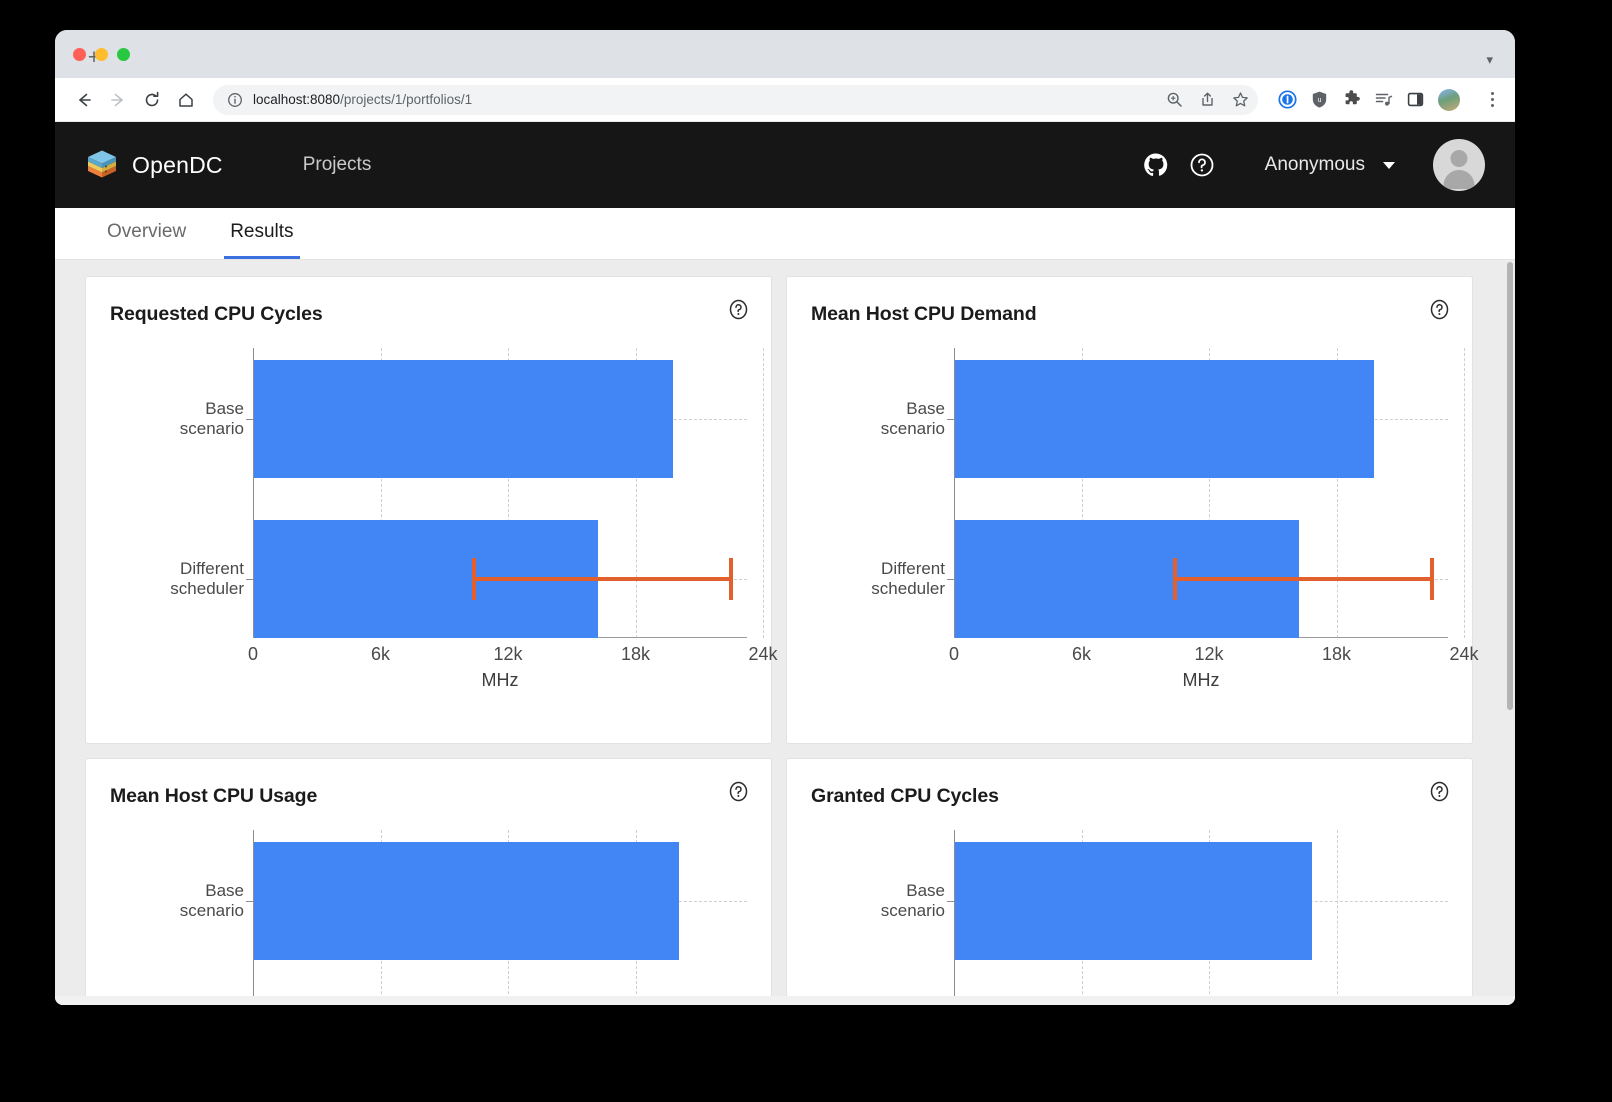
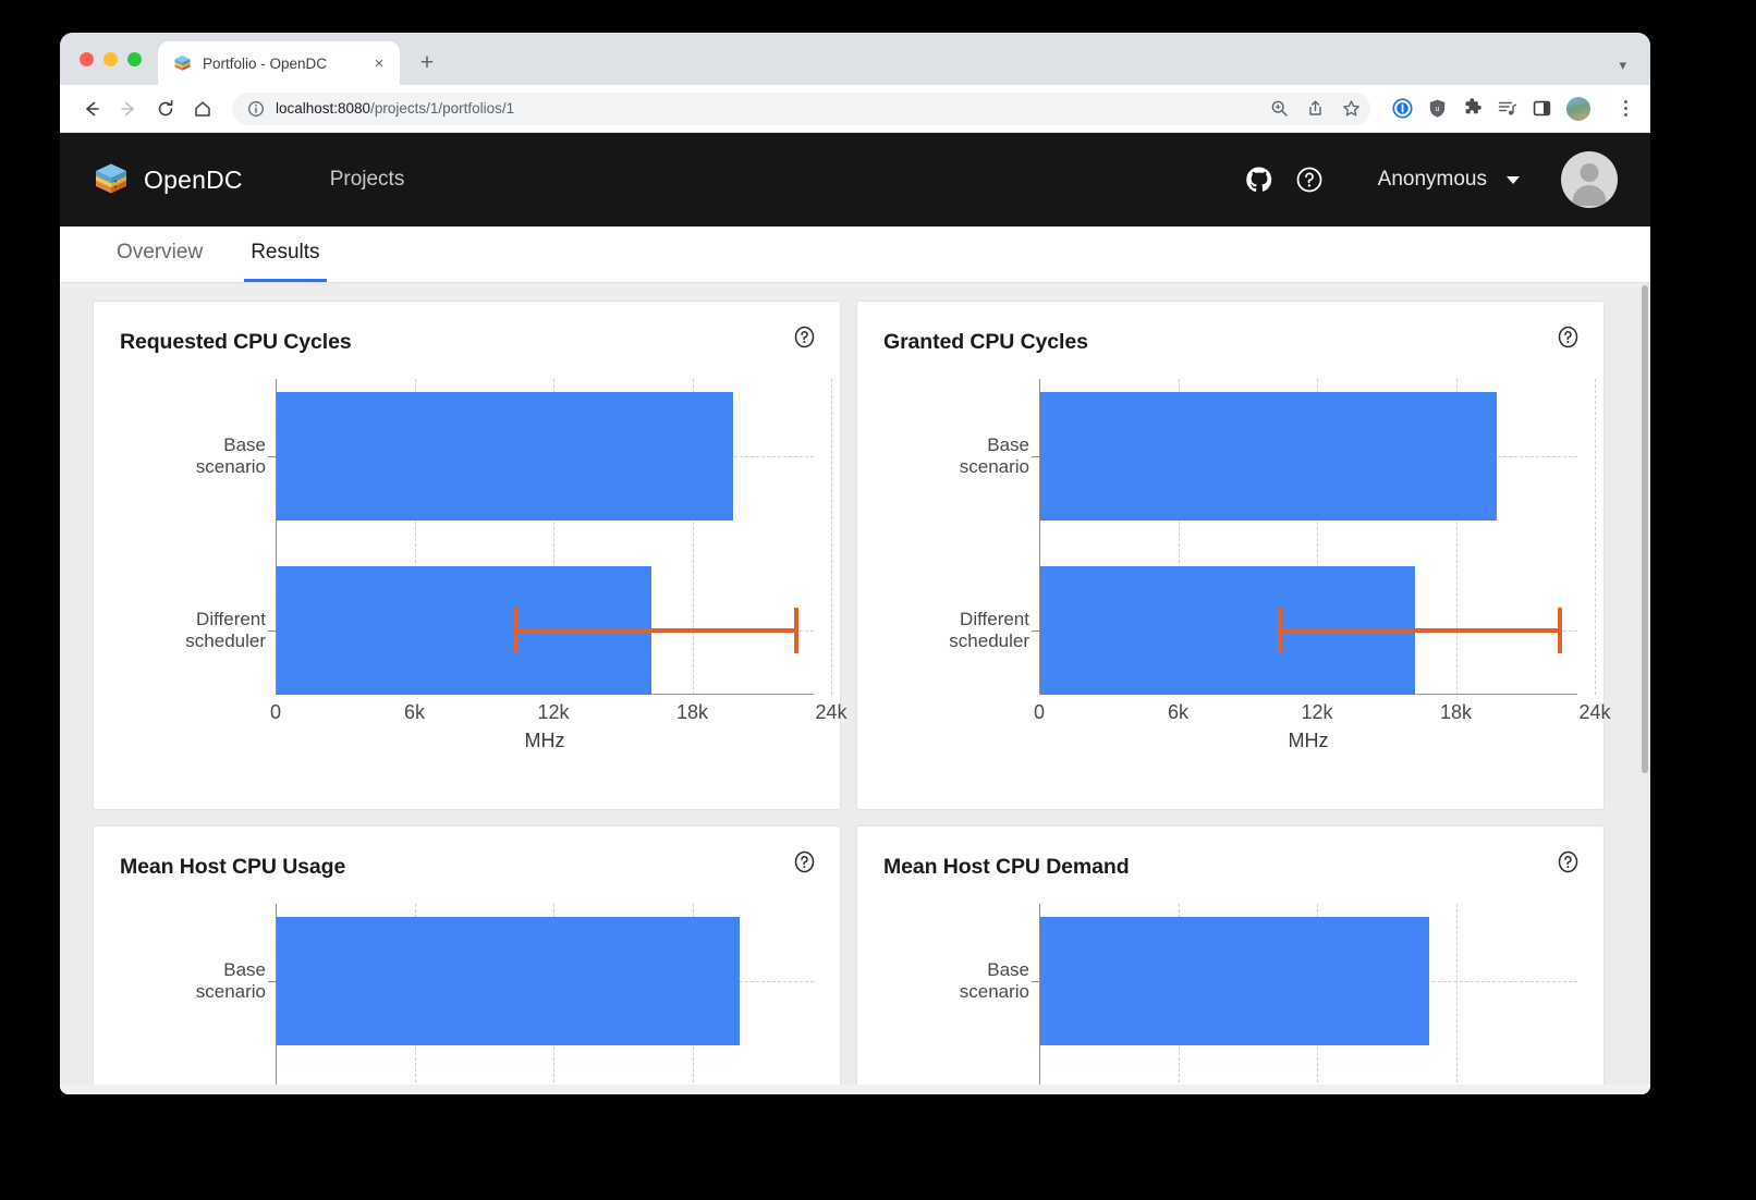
+ Portfolio - OpenDC
+ ×
  +
  ▾
  localhost:8080/projects/1/portfolios/1
  OpenDC
  Projects
  Anonymous
  Overview
  Results
  Requested CPU Cycles
  Base
  scenario
  Different
  scheduler
  0
  6k
  12k
  18k
  24k
  MHz
- Mean Host CPU Demand
+ Granted CPU Cycles
  Base
  scenario
  Different
  scheduler
  0
  6k
  12k
  18k
  24k
  MHz
  Mean Host CPU Usage
  Base
  scenario
- Granted CPU Cycles
+ Mean Host CPU Demand
  Base
  scenario
